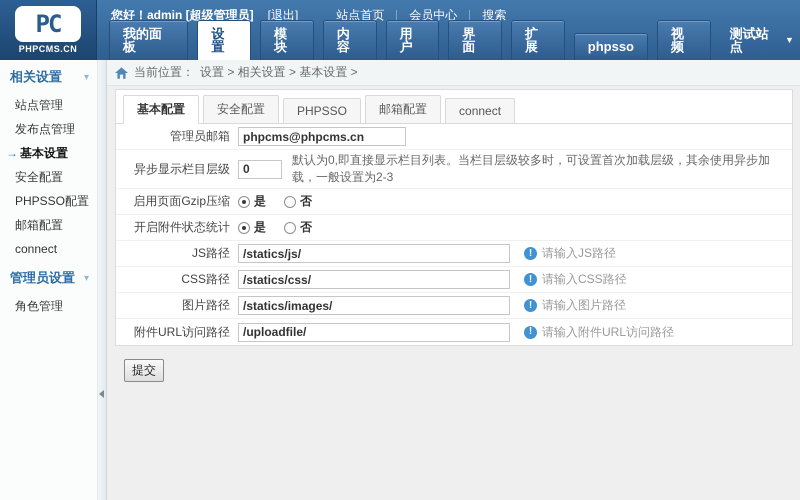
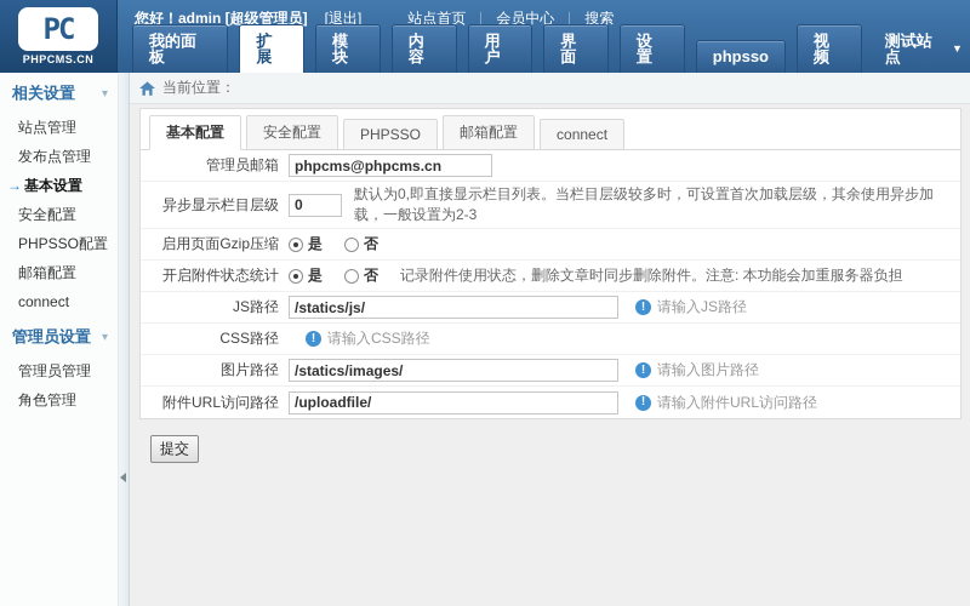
  PC
  PHPCMS.CN
  您好！admin [超级管理员]
  [退出]
  站点首页
  会员中心
  搜索
  我的面板
- 设置
+ 扩展
  模块
  内容
  用户
  界面
- 扩展
+ 设置
  phpsso
  视频
  测试站点
  ▼
  相关设置
  ▾
  站点管理
  发布点管理
  → 基本设置
  安全配置
  PHPSSO配置
  邮箱配置
  connect
  管理员设置
  ▾
+ 管理员管理
  角色管理
  当前位置：
- 设置 > 相关设置 > 基本设置 >
  基本配置
  安全配置
  PHPSSO
  邮箱配置
  connect
  管理员邮箱
  phpcms@phpcms.cn
  异步显示栏目层级
  0
  默认为0,即直接显示栏目列表。当栏目层级较多时，可设置首次加载层级，其余使用异步加载，一般设置为2-3
  启用页面Gzip压缩
  是
  否
  开启附件状态统计
  是
  否
+ 记录附件使用状态，删除文章时同步删除附件。注意: 本功能会加重服务器负担
  JS路径
  /statics/js/
  !
  请输入JS路径
  CSS路径
- /statics/css/
  !
  请输入CSS路径
  图片路径
  /statics/images/
  !
  请输入图片路径
  附件URL访问路径
  /uploadfile/
  !
  请输入附件URL访问路径
  提交
